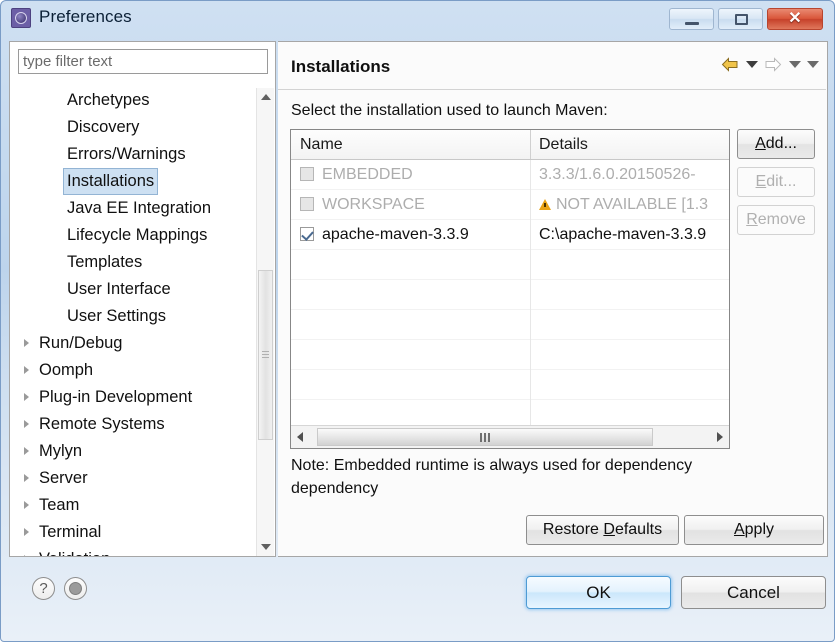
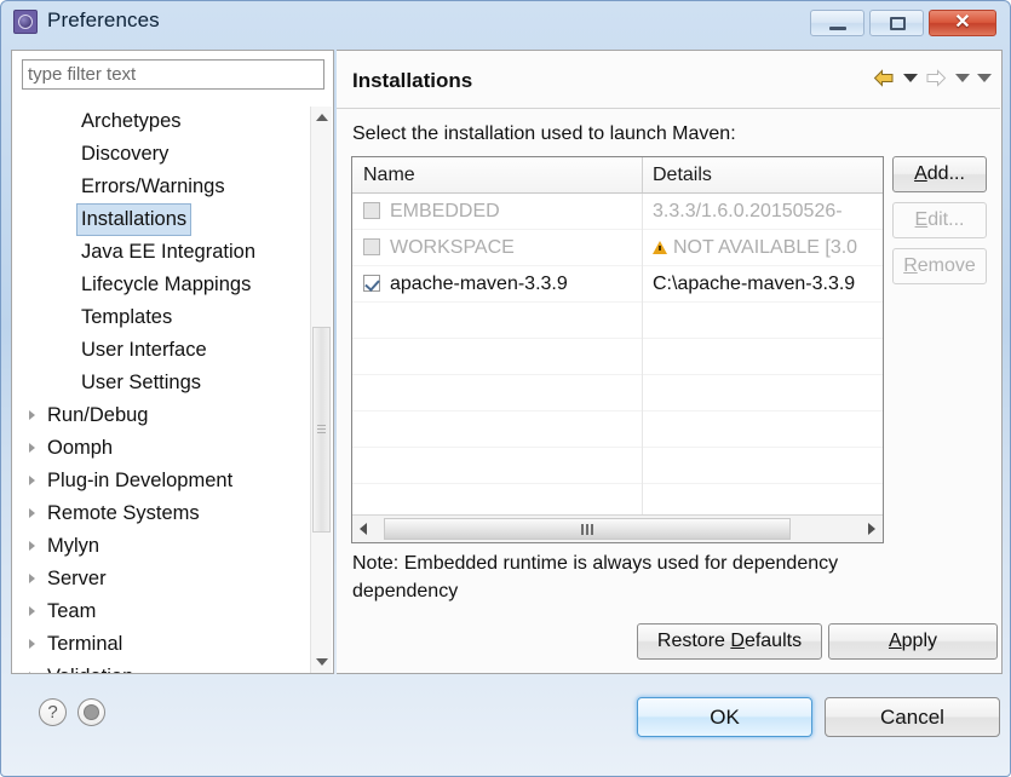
  Preferences
  ✕
  type filter text
  Archetypes
  Discovery
  Errors/Warnings
  Installations
  Java EE Integration
  Lifecycle Mappings
  Templates
  User Interface
  User Settings
  Run/Debug
  Oomph
  Plug-in Development
  Remote Systems
  Mylyn
  Server
  Team
  Terminal
  Installations
  Select the installation used to launch Maven:
  Name
  Details
  EMBEDDED
  3.3.3/1.6.0.20150526-
  WORKSPACE
- NOT AVAILABLE [1.3
+ NOT AVAILABLE [3.0
  apache-maven-3.3.9
  C:\apache-maven-3.3.9
  Add...
  Edit...
  Remove
  Note: Embedded runtime is always used for dependency dependency
  Restore Defaults
  Apply
  ?
  OK
  Cancel
